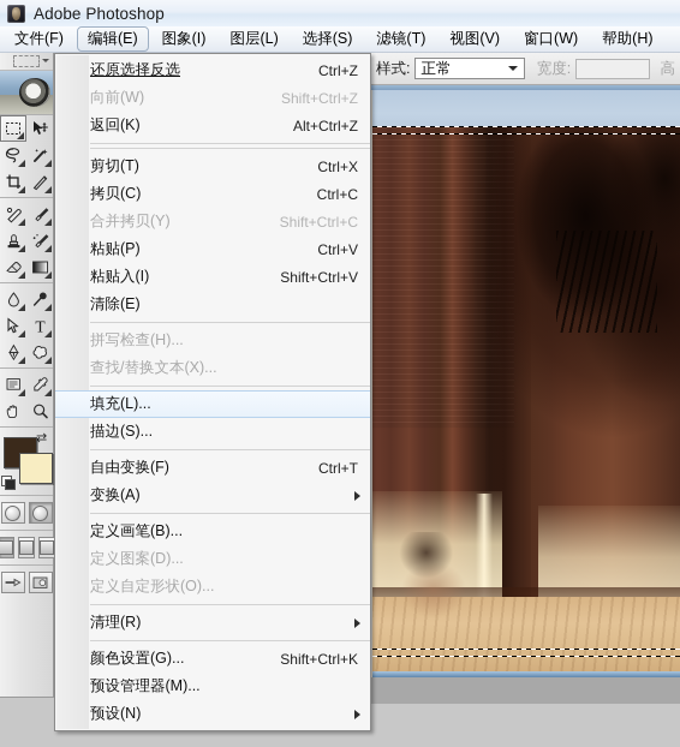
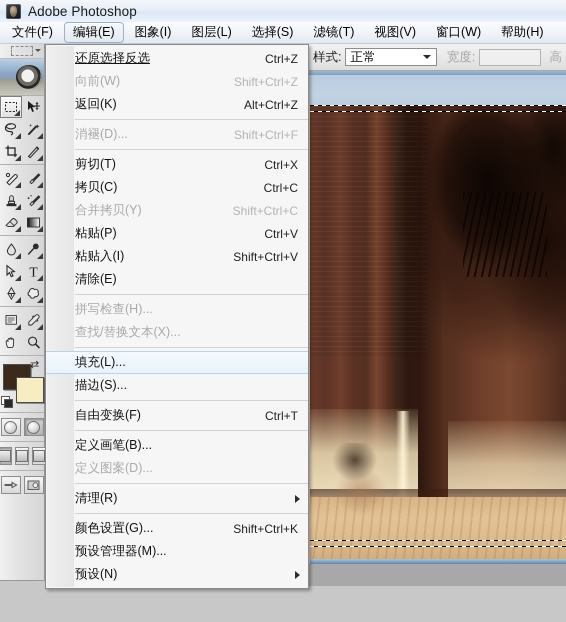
  Adobe Photoshop
  文件(F)
  编辑(E)
  图象(I)
  图层(L)
  选择(S)
  滤镜(T)
  视图(V)
  窗口(W)
  帮助(H)
  样式:
  正常
  宽度:
  高
  T
  ⇄
  还原选择反选
  Ctrl+Z
  向前(W)
  Shift+Ctrl+Z
  返回(K)
  Alt+Ctrl+Z
+ 消褪(D)...
+ Shift+Ctrl+F
  剪切(T)
  Ctrl+X
  拷贝(C)
  Ctrl+C
  合并拷贝(Y)
  Shift+Ctrl+C
  粘贴(P)
  Ctrl+V
  粘贴入(I)
  Shift+Ctrl+V
  清除(E)
  拼写检查(H)...
  查找/替换文本(X)...
  填充(L)...
  描边(S)...
  自由变换(F)
  Ctrl+T
- 变换(A)
  定义画笔(B)...
  定义图案(D)...
- 定义自定形状(O)...
  清理(R)
  颜色设置(G)...
  Shift+Ctrl+K
  预设管理器(M)...
  预设(N)
